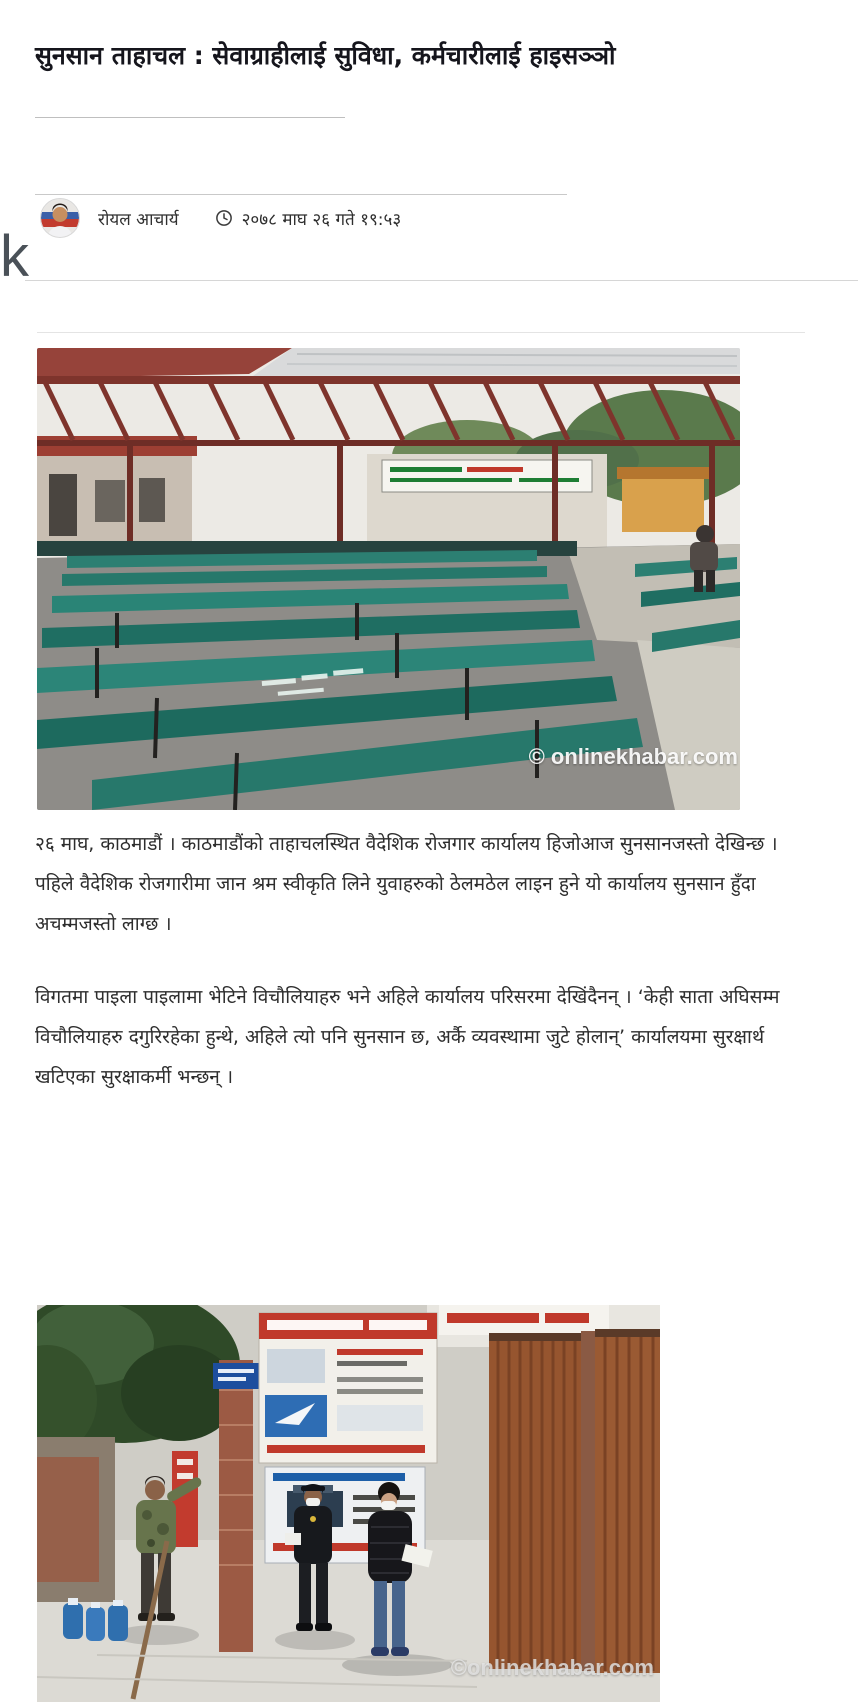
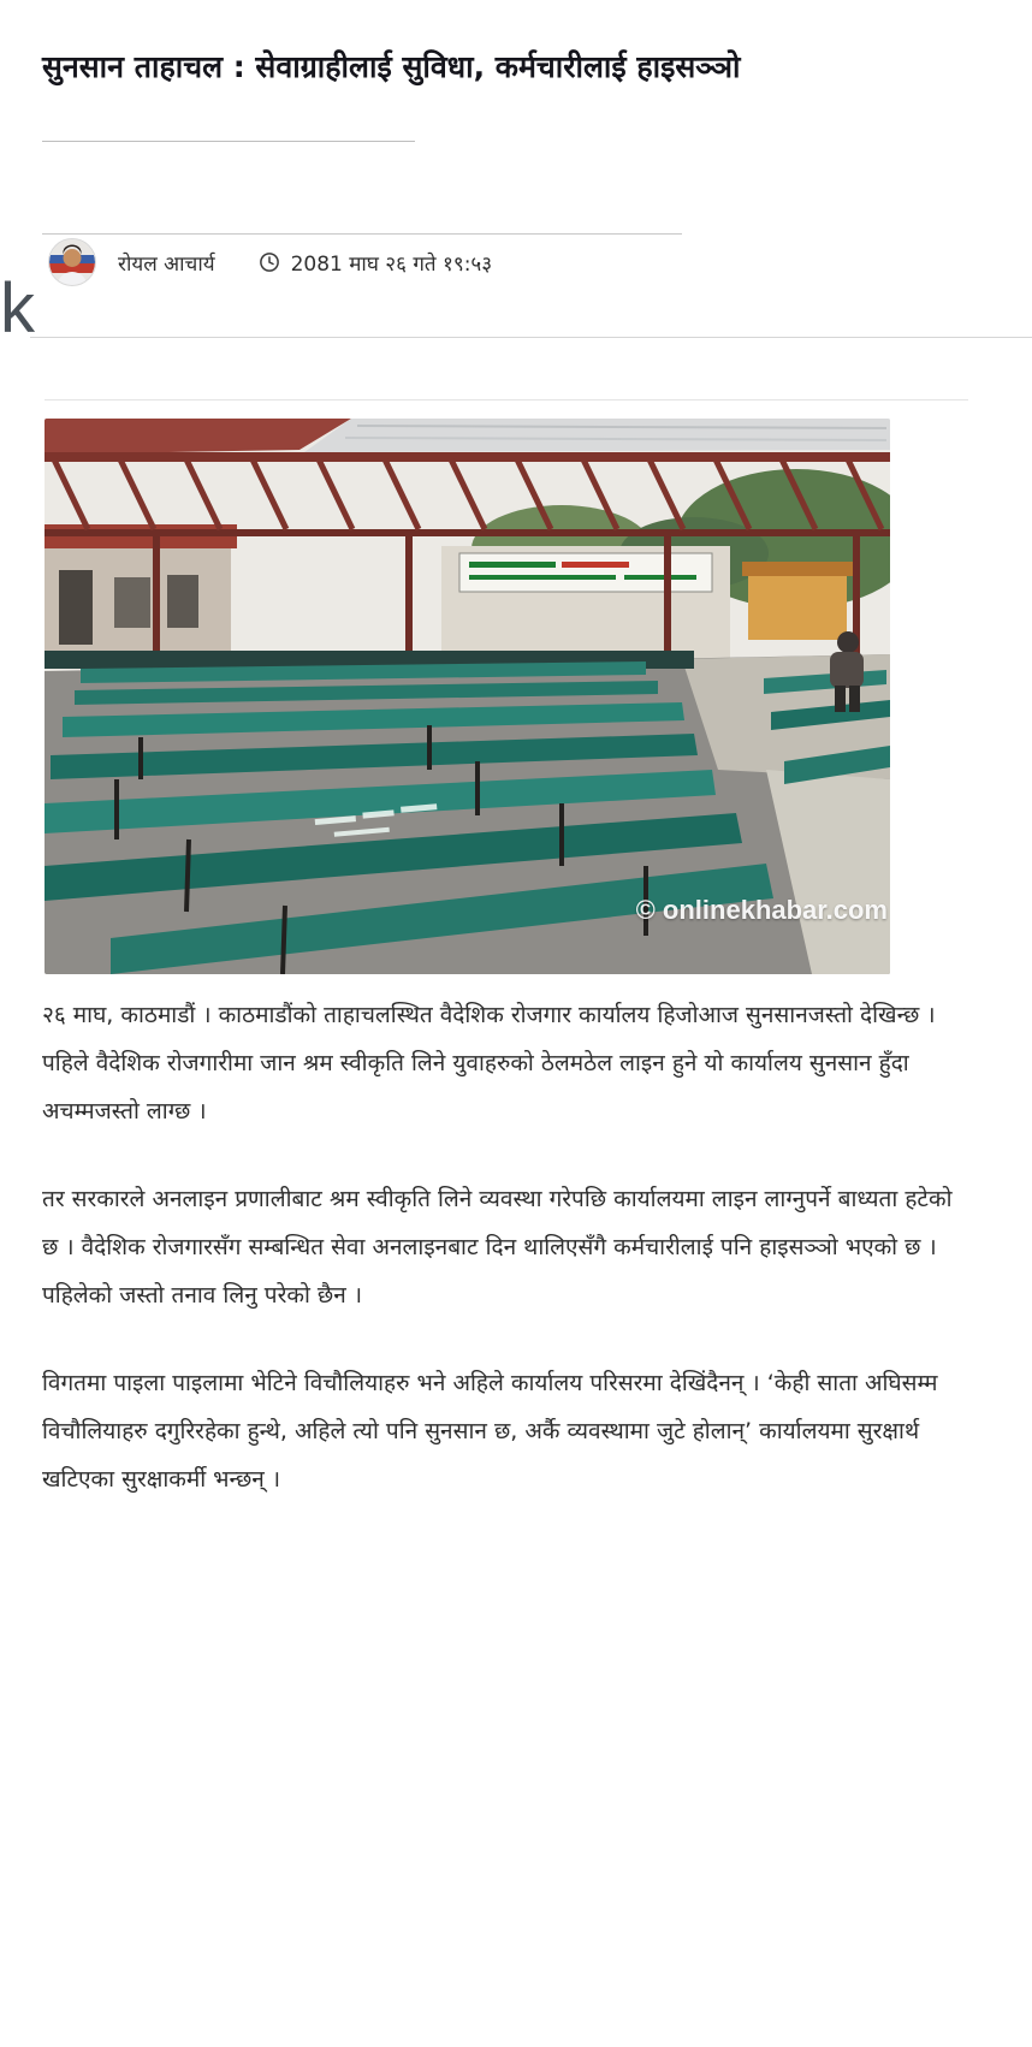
  सुनसान ताहाचल : सेवाग्राहीलाई सुविधा, कर्मचारीलाई हाइसञ्ञो
  रोयल आचार्य
- २०७८ माघ २६ गते १९:५३
+ 2081 माघ २६ गते १९:५३
  k
  © onlinekhabar.com
  २६ माघ, काठमाडौं । काठमाडौंको ताहाचलस्थित वैदेशिक रोजगार कार्यालय हिजोआज सुनसानजस्तो देखिन्छ । पहिले वैदेशिक रोजगारीमा जान श्रम स्वीकृति लिने युवाहरुको ठेलमठेल लाइन हुने यो कार्यालय सुनसान हुँदा अचम्मजस्तो लाग्छ ।
+ तर सरकारले अनलाइन प्रणालीबाट श्रम स्वीकृति लिने व्यवस्था गरेपछि कार्यालयमा लाइन लाग्नुपर्ने बाध्यता हटेको छ । वैदेशिक रोजगारसँग सम्बन्धित सेवा अनलाइनबाट दिन थालिएसँगै कर्मचारीलाई पनि हाइसञ्ञो भएको छ । पहिलेको जस्तो तनाव लिनु परेको छैन ।
  विगतमा पाइला पाइलामा भेटिने विचौलियाहरु भने अहिले कार्यालय परिसरमा देखिंदैनन् । ‘केही साता अघिसम्म विचौलियाहरु दगुरिरहेका हुन्थे, अहिले त्यो पनि सुनसान छ, अर्कै व्यवस्थामा जुटे होलान्’ कार्यालयमा सुरक्षार्थ खटिएका सुरक्षाकर्मी भन्छन् ।
- ©onlinekhabar.com
